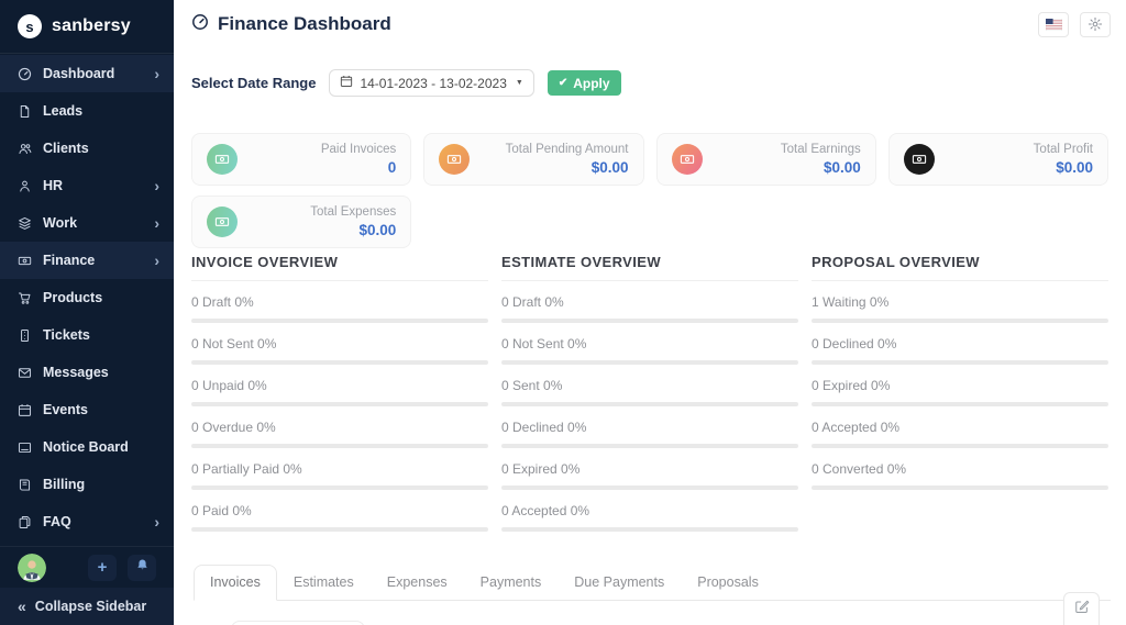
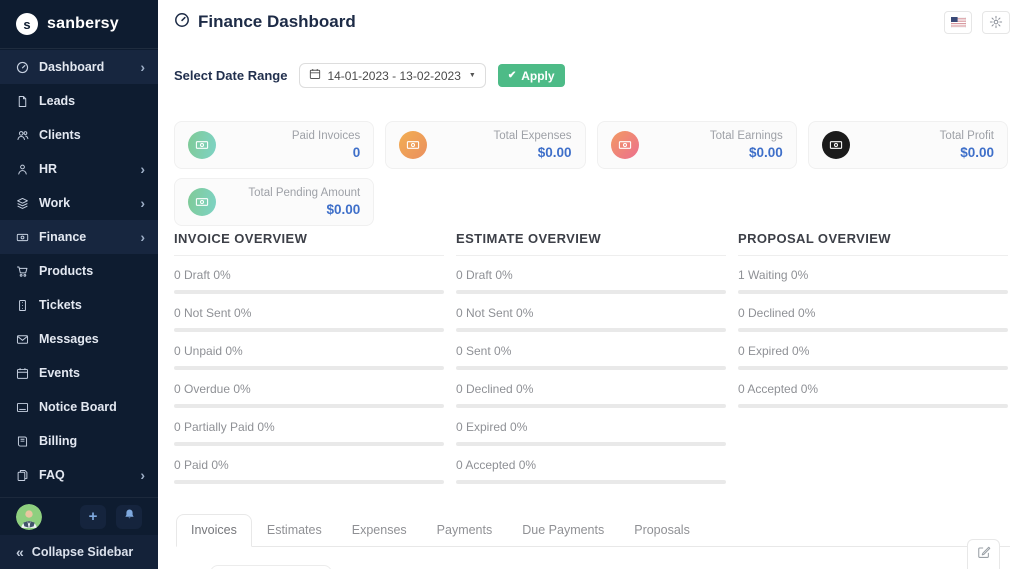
  s
  sanbersy
  Dashboard
  ›
  Leads
  Clients
  HR
  ›
  Work
  ›
  Finance
  ›
  Products
  Tickets
  Messages
  Events
  Notice Board
  Billing
  FAQ
  ›
  +
  «
  Collapse Sidebar
  Finance Dashboard
  Select Date Range
  14-01-2023 - 13-02-2023
  ✔
  Apply
  Paid Invoices
  0
- Total Pending Amount
+ Total Expenses
  $0.00
  Total Earnings
  $0.00
  Total Profit
  $0.00
- Total Expenses
+ Total Pending Amount
  $0.00
  INVOICE OVERVIEW
  0 Draft 0%
  0 Not Sent 0%
  0 Unpaid 0%
  0 Overdue 0%
  0 Partially Paid 0%
  0 Paid 0%
  ESTIMATE OVERVIEW
  0 Draft 0%
  0 Not Sent 0%
  0 Sent 0%
  0 Declined 0%
  0 Expired 0%
  0 Accepted 0%
  PROPOSAL OVERVIEW
  1 Waiting 0%
  0 Declined 0%
  0 Expired 0%
  0 Accepted 0%
- 0 Converted 0%
  Invoices
  Estimates
  Expenses
  Payments
  Due Payments
  Proposals
